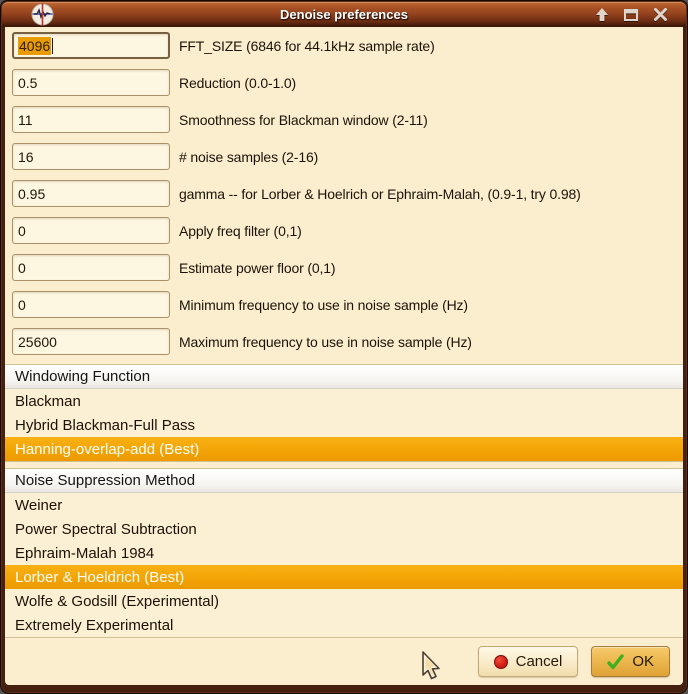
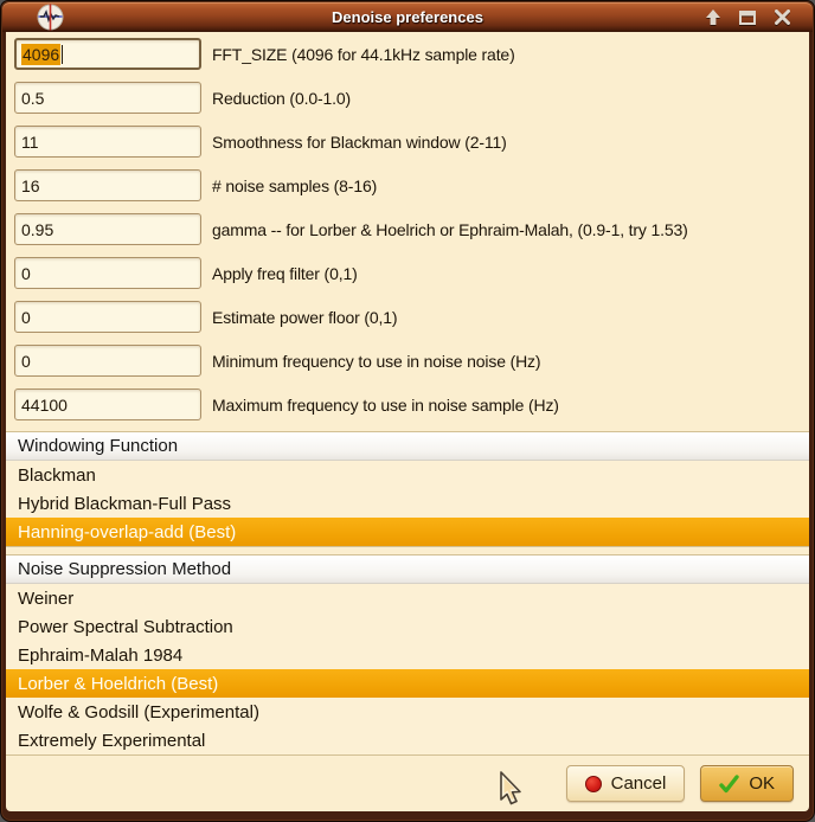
  Denoise preferences
  4096
- FFT_SIZE (6846 for 44.1kHz sample rate)
+ FFT_SIZE (4096 for 44.1kHz sample rate)
  0.5
  Reduction (0.0-1.0)
  11
  Smoothness for Blackman window (2-11)
  16
- # noise samples (2-16)
+ # noise samples (8-16)
  0.95
- gamma -- for Lorber & Hoelrich or Ephraim-Malah, (0.9-1, try 0.98)
+ gamma -- for Lorber & Hoelrich or Ephraim-Malah, (0.9-1, try 1.53)
  0
  Apply freq filter (0,1)
  0
  Estimate power floor (0,1)
  0
- Minimum frequency to use in noise sample (Hz)
+ Minimum frequency to use in noise noise (Hz)
- 25600
+ 44100
  Maximum frequency to use in noise sample (Hz)
  Windowing Function
  Blackman
  Hybrid Blackman-Full Pass
  Hanning-overlap-add (Best)
  Noise Suppression Method
  Weiner
  Power Spectral Subtraction
  Ephraim-Malah 1984
  Lorber & Hoeldrich (Best)
  Wolfe & Godsill (Experimental)
  Extremely Experimental
  Cancel
  OK
